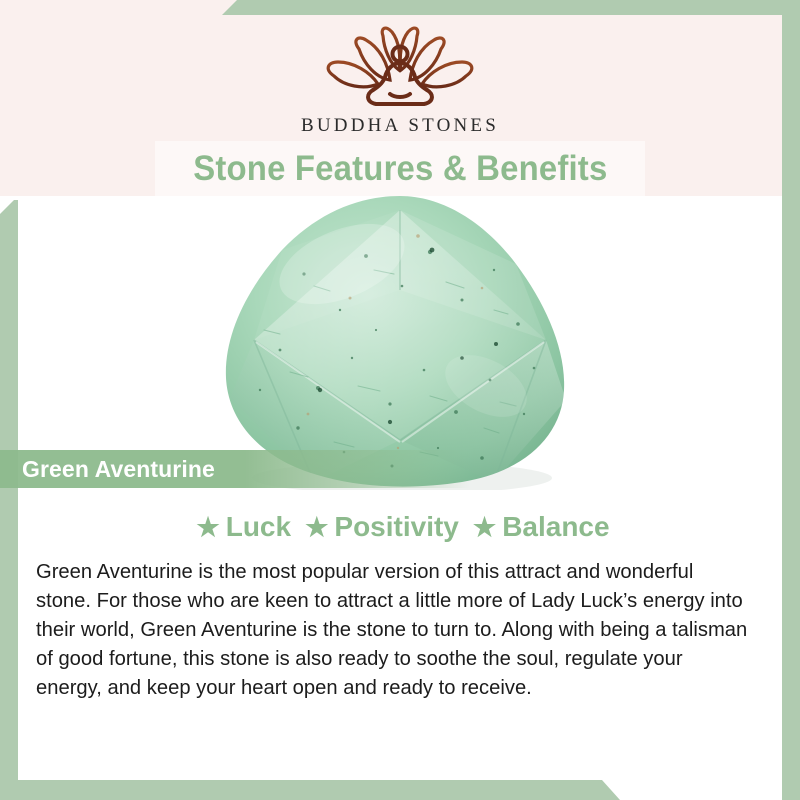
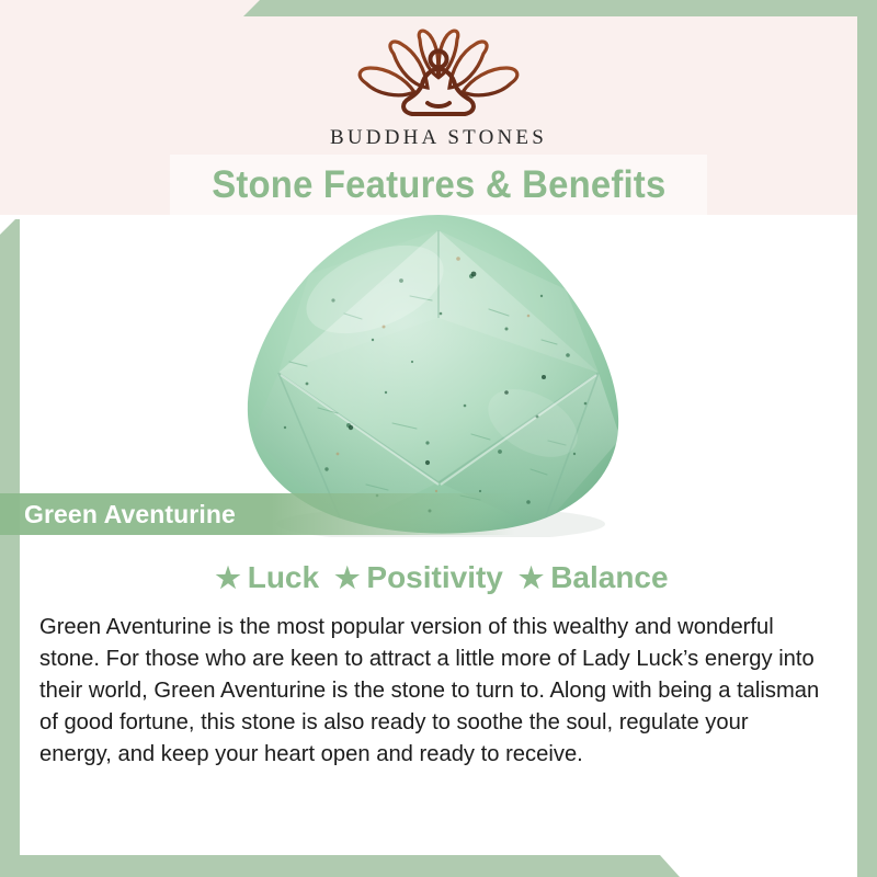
  BUDDHA STONES
  Stone Features & Benefits
  Green Aventurine
  ★ Luck ★ Positivity ★ Balance
- Green Aventurine is the most popular version of this attract and wonderful stone. For those who are keen to attract a little more of Lady Luck’s energy into their world, Green Aventurine is the stone to turn to. Along with being a talisman of good fortune, this stone is also ready to soothe the soul, regulate your energy, and keep your heart open and ready to receive.
+ Green Aventurine is the most popular version of this wealthy and wonderful stone. For those who are keen to attract a little more of Lady Luck’s energy into their world, Green Aventurine is the stone to turn to. Along with being a talisman of good fortune, this stone is also ready to soothe the soul, regulate your energy, and keep your heart open and ready to receive.
